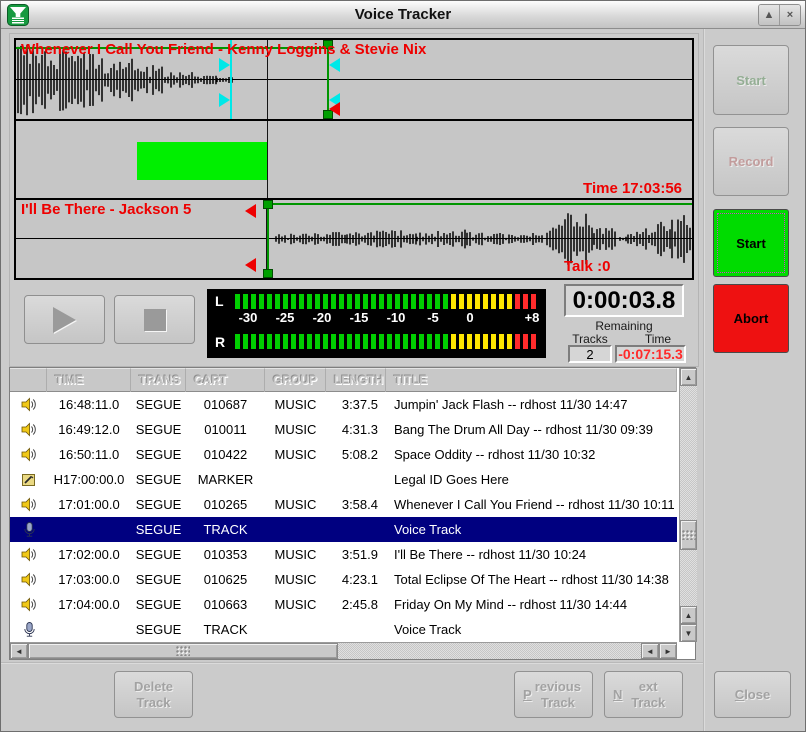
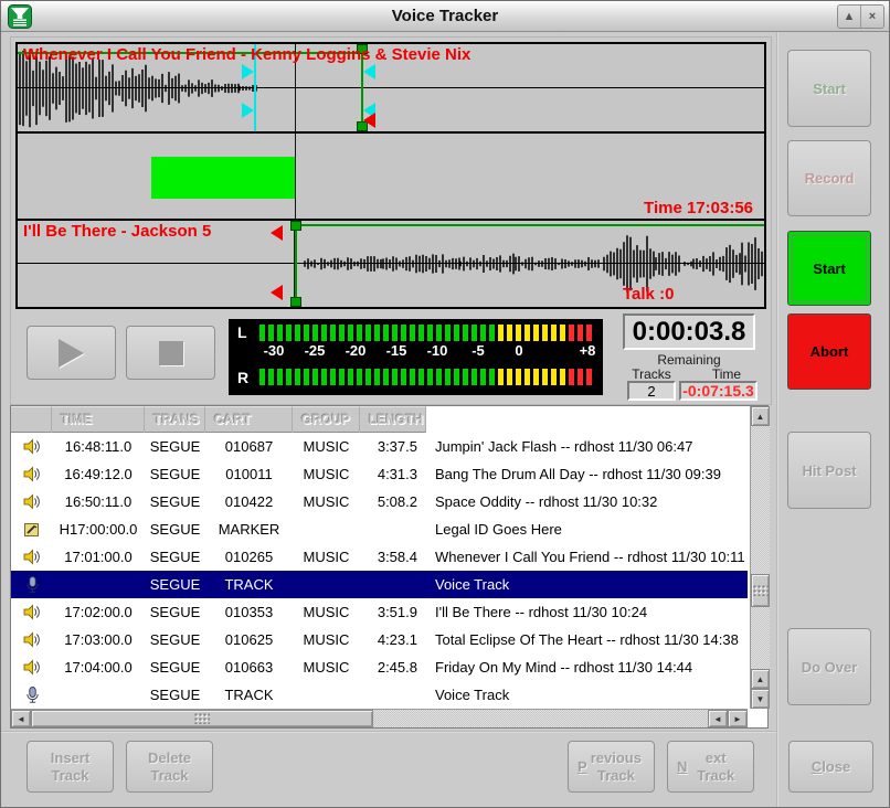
  Voice Tracker
  ▲
  ×
  Whenever I Call You Friend - Kenny Loggins & Stevie Nix
  Time 17:03:56
  I'll Be There - Jackson 5
  Talk :0
  L
  -30
  -25
  -20
  -15
  -10
  -5
  0
  +8
  R
  0:00:03.8
  Remaining
  Tracks
  Time
  2
  -0:07:15.3
  TIME
  TRANS
  CART
  GROUP
  LENGTH
- TITLE
  16:48:11.0
  SEGUE
  010687
  MUSIC
  3:37.5
- Jumpin' Jack Flash -- rdhost 11/30 14:47
+ Jumpin' Jack Flash -- rdhost 11/30 06:47
  16:49:12.0
  SEGUE
  010011
  MUSIC
  4:31.3
  Bang The Drum All Day -- rdhost 11/30 09:39
  16:50:11.0
  SEGUE
  010422
  MUSIC
  5:08.2
  Space Oddity -- rdhost 11/30 10:32
  H17:00:00.0
  SEGUE
  MARKER
  Legal ID Goes Here
  17:01:00.0
  SEGUE
  010265
  MUSIC
  3:58.4
  Whenever I Call You Friend -- rdhost 11/30 10:11
  SEGUE
  TRACK
  Voice Track
  17:02:00.0
  SEGUE
  010353
  MUSIC
  3:51.9
  I'll Be There -- rdhost 11/30 10:24
  17:03:00.0
  SEGUE
  010625
  MUSIC
  4:23.1
  Total Eclipse Of The Heart -- rdhost 11/30 14:38
  17:04:00.0
  SEGUE
  010663
  MUSIC
  2:45.8
  Friday On My Mind -- rdhost 11/30 14:44
  SEGUE
  TRACK
  Voice Track
  ▲
  ▲
  ▼
  ◄
  ◄
  ►
  Start
  Record
  Start
  Abort
+ Hit Post
+ Do Over
+ Insert Track
  Delete Track
  P
  revious Track
  N
  ext Track
  C
  lose
